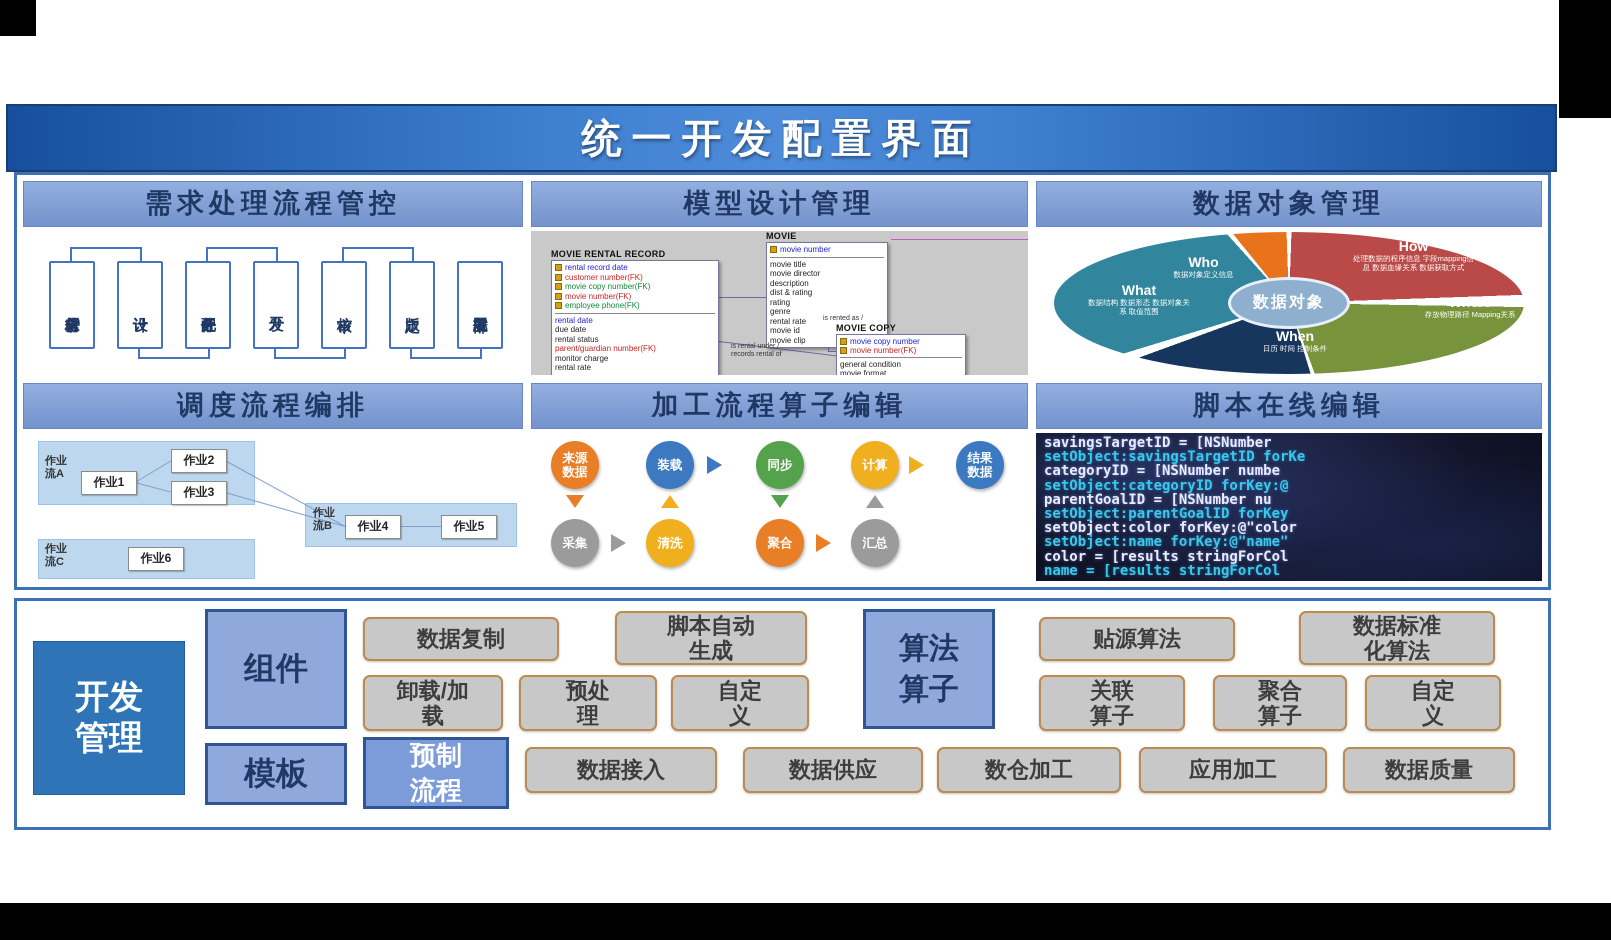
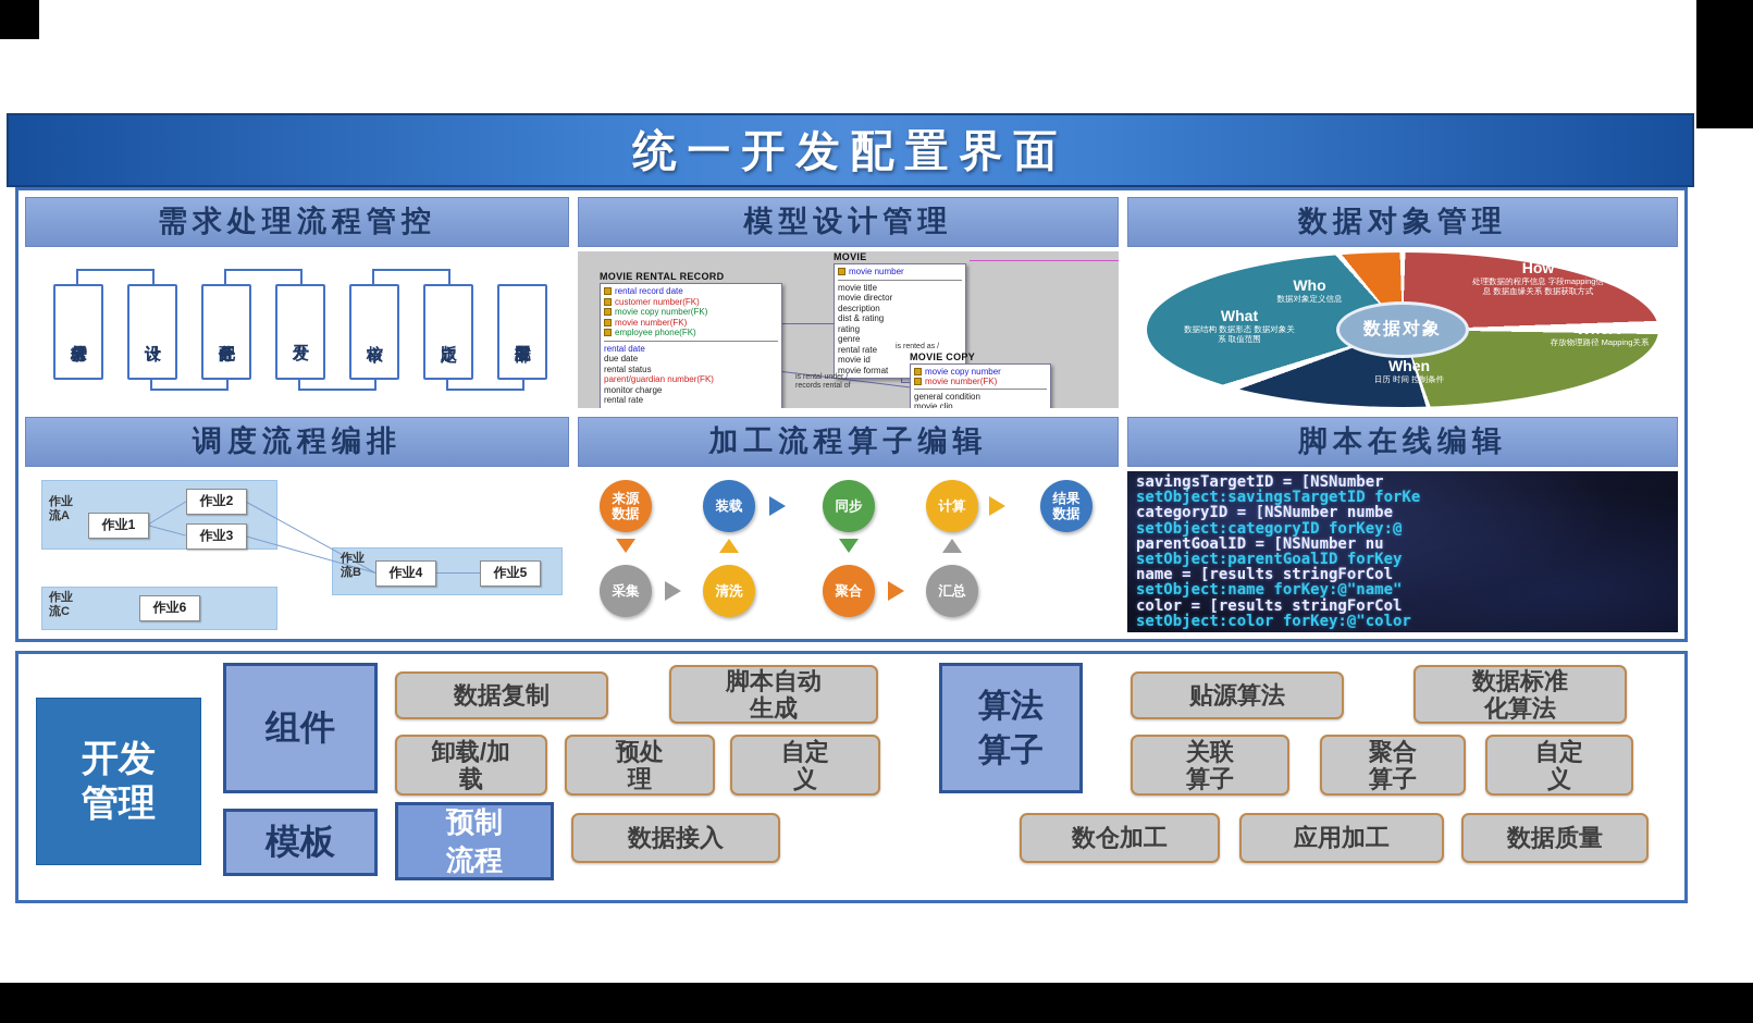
  统一开发配置界面
  需求处理流程管控
  模型设计管理
  MOVIE RENTAL RECORD
  rental record date
  customer number(FK)
  movie copy number(FK)
  movie number(FK)
  employee phone(FK)
  rental date
  due date
  rental status
  parent/guardian number(FK)
  monitor charge
  rental rate
  MOVIE
  movie number
  movie title
  movie director
  description
  dist & rating
  rating
  genre
  rental rate
  movie id
- movie clip
+ movie format
  MOVIE COPY
  movie copy number
  movie number(FK)
  general condition
- movie format
+ movie clip
  数据对象管理
  Who
  数据对象定义信息
  How
  处理数据的程序信息 字段mapping信息 数据血缘关系 数据获取方式
  Where
  存放物理路径 Mapping关系
  When
  日历 时间 控制条件
  What
  数据结构 数据形态 数据对象关系 取值范围
  数据对象
  调度流程编排
  作业流A
  作业流B
  作业流C
  作业1
  作业2
  作业3
  作业4
  作业5
  作业6
  加工流程算子编辑
  来源数据
  装载
  同步
  计算
  结果数据
  采集
  清洗
  聚合
  汇总
  脚本在线编辑
  savingsTargetID = [NSNumber
  setObject:savingsTargetID forKe
  categoryID = [NSNumber numbe
  setObject:categoryID forKey:@
  parentGoalID = [NSNumber nu
  setObject:parentGoalID forKey
- setObject:color forKey:@"color
+ name = [results stringForCol
  setObject:name forKey:@"name"
  color = [results stringForCol
- name = [results stringForCol
+ setObject:color forKey:@"color
  开发管理
  组件
  数据复制
  脚本自动生成
  卸载/加载
  预处理
  自定义
  算法算子
  贴源算法
  数据标准化算法
  关联算子
  聚合算子
  自定义
  模板
  预制流程
  数据接入
- 数据供应
  数仓加工
  应用加工
  数据质量
